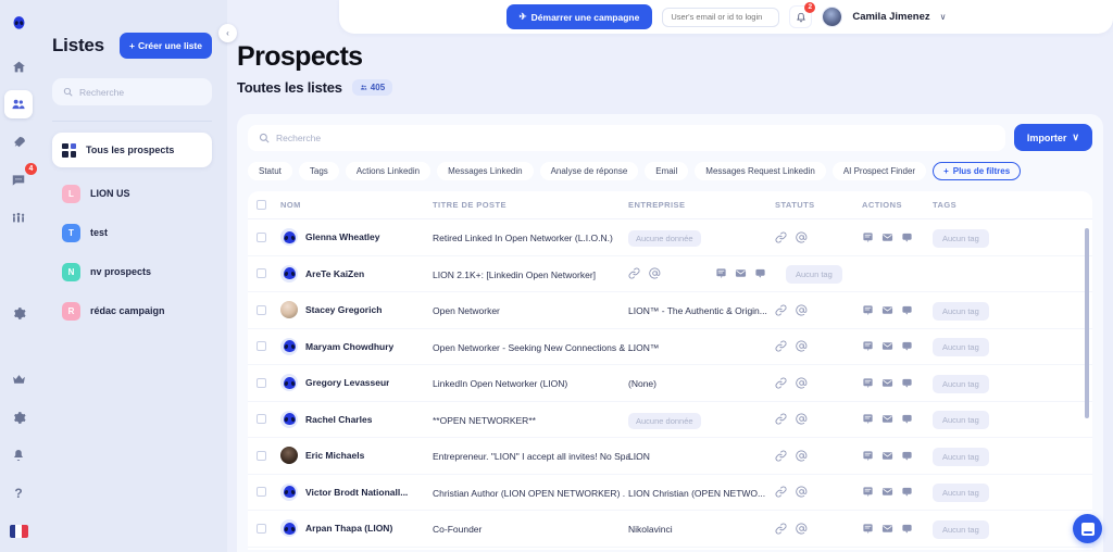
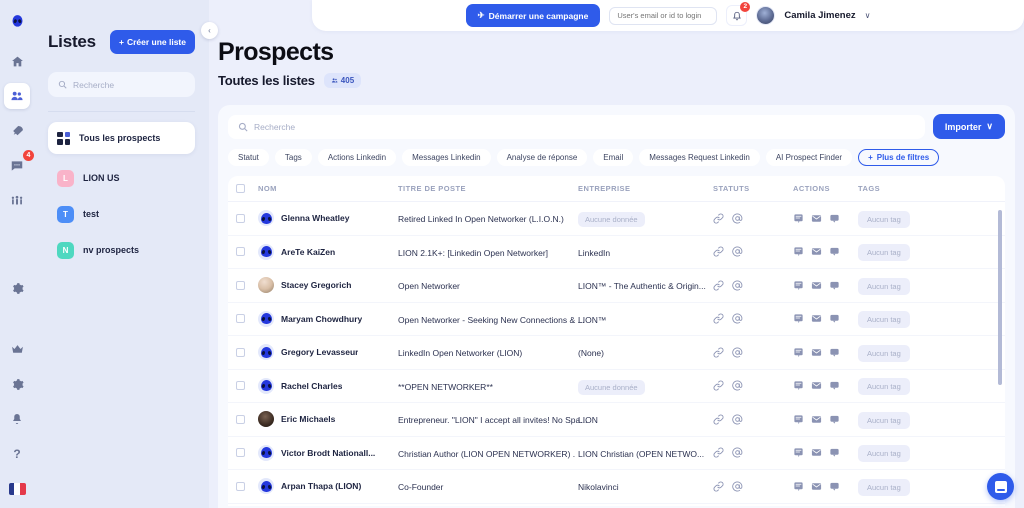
  ?
  ‹
  Listes
  +
  Créer une liste
  Recherche
  Tous les prospects
  L
  LION US
  T
  test
  N
  nv prospects
- R
- rédac campaign
  ✈
  Démarrer une campagne
  User's email or id to login
  Camila Jimenez
  ∨
  Prospects
  Toutes les listes
  405
  Recherche
  Importer
  ∨
  Statut
  Tags
  Actions Linkedin
  Messages Linkedin
  Analyse de réponse
  Email
  Messages Request Linkedin
  AI Prospect Finder
  +
  Plus de filtres
  NOM
  TITRE DE POSTE
  ENTREPRISE
  STATUTS
  ACTIONS
  TAGS
  Glenna Wheatley
  Retired Linked In Open Networker (L.I.O.N.)
  Aucune donnée
  Aucun tag
  AreTe KaiZen
  LION 2.1K+: [Linkedin Open Networker]
+ LinkedIn
  Aucun tag
  Stacey Gregorich
  Open Networker
  LION™ - The Authentic & Origin...
  Aucun tag
  Maryam Chowdhury
  Open Networker - Seeking New Connections & ...
  LION™
  Aucun tag
  Gregory Levasseur
  LinkedIn Open Networker (LION)
  (None)
  Aucun tag
  Rachel Charles
  **OPEN NETWORKER**
  Aucune donnée
  Aucun tag
  Eric Michaels
  Entrepreneur. "LION" I accept all invites! No Spa...
  LION
  Aucun tag
  Victor Brodt Nationall...
  Christian Author (LION OPEN NETWORKER) .
  LION Christian (OPEN NETWO...
  Aucun tag
  Arpan Thapa (LION)
  Co-Founder
  Nikolavinci
  Aucun tag
